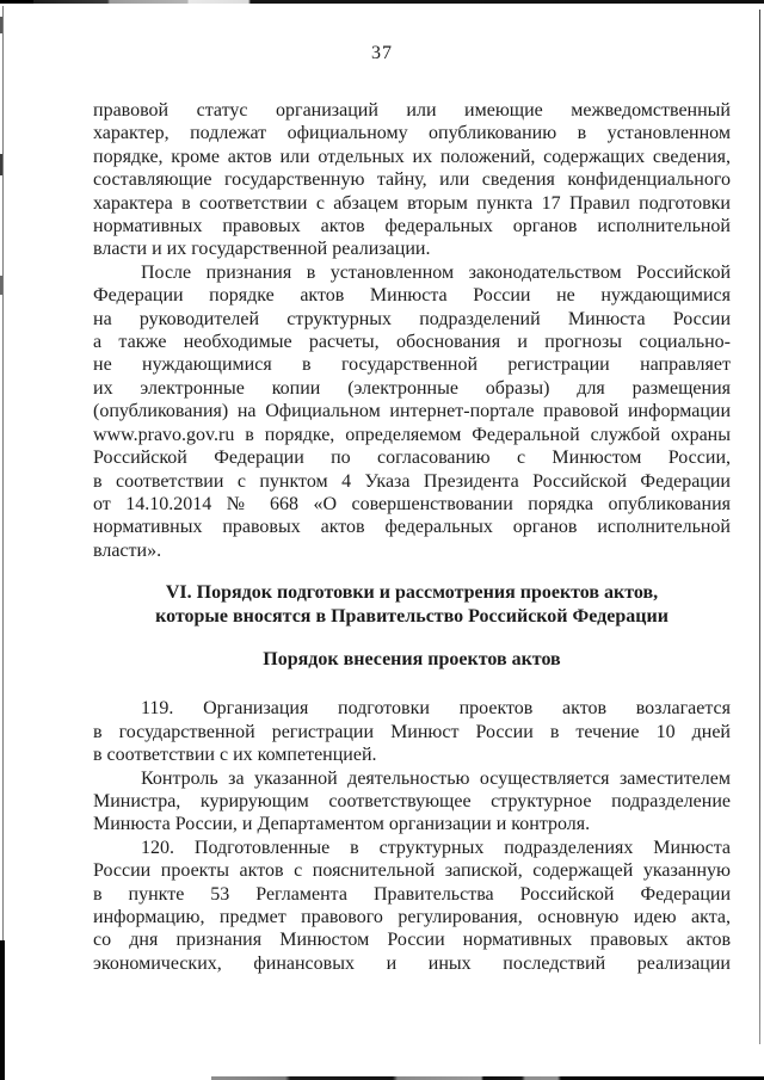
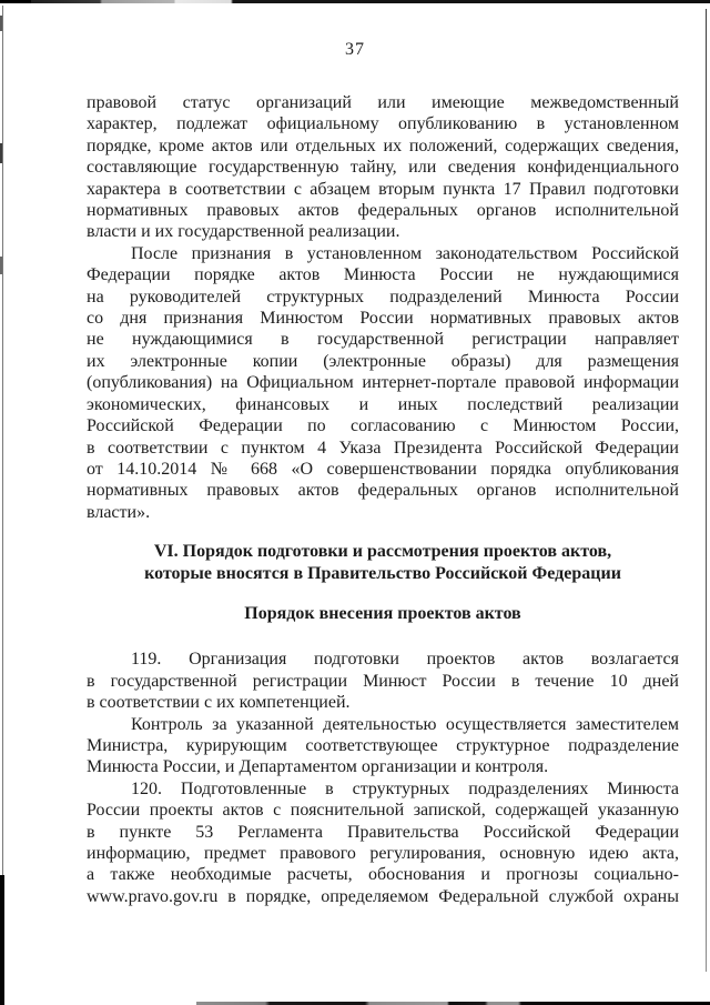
  37
  правовой статус организаций или имеющие межведомственный
  характер, подлежат официальному опубликованию в установленном
  порядке, кроме актов или отдельных их положений, содержащих сведения,
  составляющие государственную тайну, или сведения конфиденциального
  характера в соответствии с абзацем вторым пункта 17 Правил подготовки
  нормативных правовых актов федеральных органов исполнительной
  власти и их государственной реализации.
  После признания в установленном законодательством Российской
  Федерации порядке актов Минюста России не нуждающимися
  на руководителей структурных подразделений Минюста России
- а также необходимые расчеты, обоснования и прогнозы социально-
+ со дня признания Минюстом России нормативных правовых актов
  не нуждающимися в государственной регистрации направляет
  их электронные копии (электронные образы) для размещения
  (опубликования) на Официальном интернет-портале правовой информации
- www.pravo.gov.ru в порядке, определяемом Федеральной службой охраны
+ экономических, финансовых и иных последствий реализации
  Российской Федерации по согласованию с Минюстом России,
  в соответствии с пунктом 4 Указа Президента Российской Федерации
  от 14.10.2014 № 668 «О совершенствовании порядка опубликования
  нормативных правовых актов федеральных органов исполнительной
  власти».
  VI. Порядок подготовки и рассмотрения проектов актов,
  которые вносятся в Правительство Российской Федерации
  Порядок внесения проектов актов
  119. Организация подготовки проектов актов возлагается
  в государственной регистрации Минюст России в течение 10 дней
  в соответствии с их компетенцией.
  Контроль за указанной деятельностью осуществляется заместителем
  Министра, курирующим соответствующее структурное подразделение
  Минюста России, и Департаментом организации и контроля.
  120. Подготовленные в структурных подразделениях Минюста
  России проекты актов с пояснительной запиской, содержащей указанную
  в пункте 53 Регламента Правительства Российской Федерации
  информацию, предмет правового регулирования, основную идею акта,
- со дня признания Минюстом России нормативных правовых актов
+ а также необходимые расчеты, обоснования и прогнозы социально-
- экономических, финансовых и иных последствий реализации
+ www.pravo.gov.ru в порядке, определяемом Федеральной службой охраны
